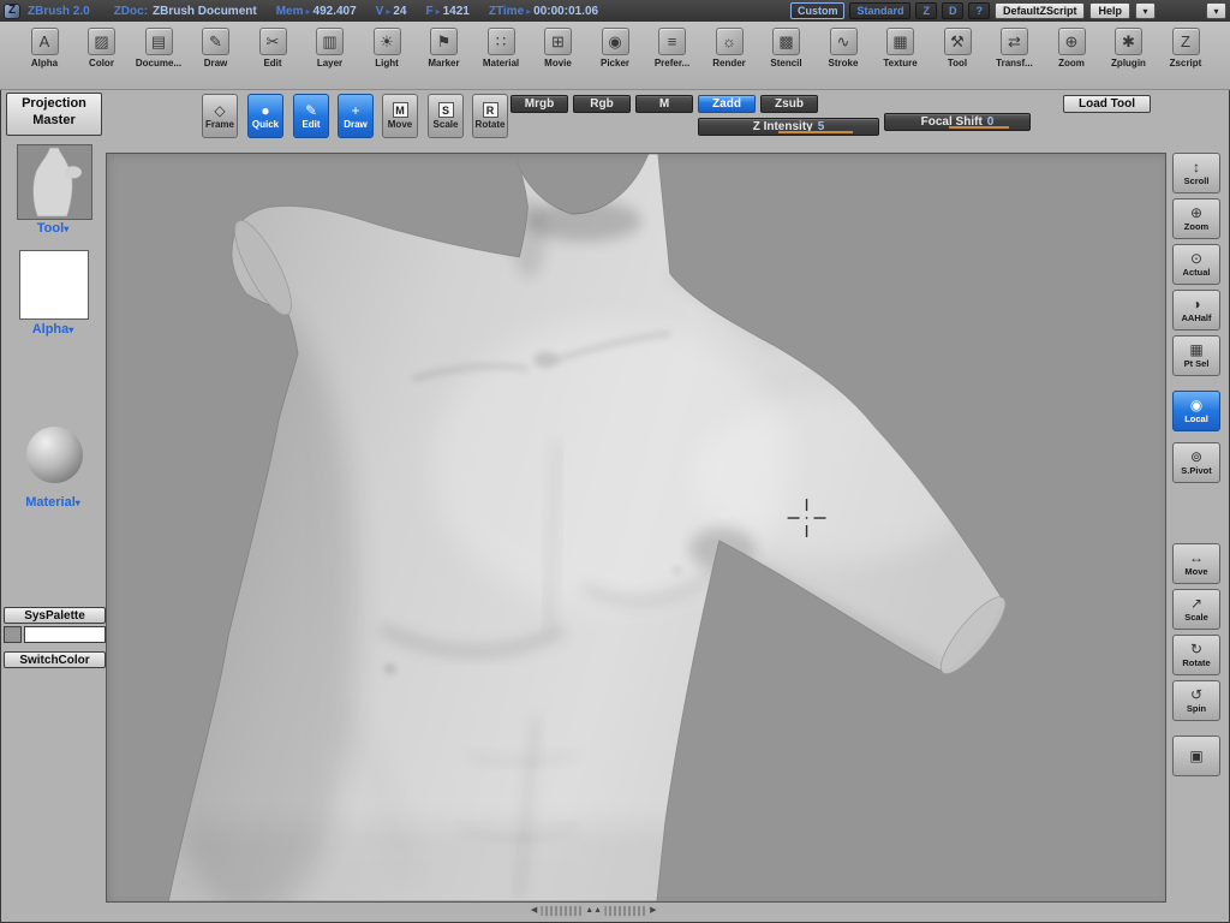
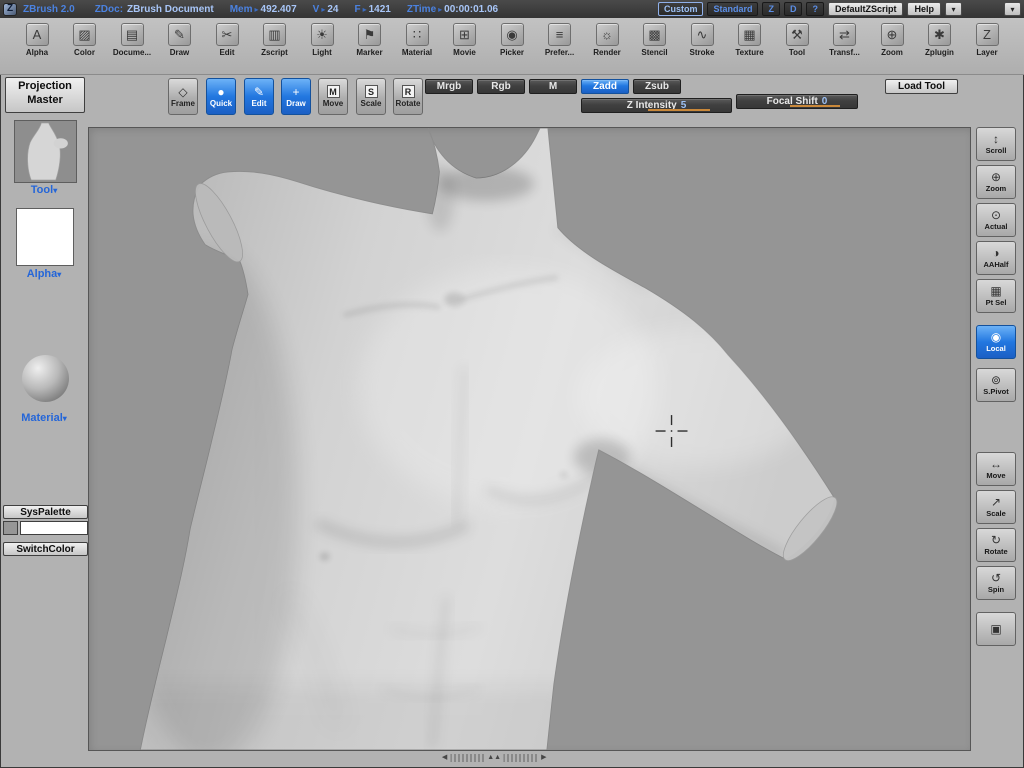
  Z
  ZBrush 2.0
  ZDoc:
  ZBrush Document
  Mem
  ▸
  492.407
  V
  ▸
  24
  F
  ▸
  1421
  ZTime
  ▸
  00:00:01.06
  Custom
  Standard
  Z
  D
  ?
  DefaultZScript
  Help
  ▾
  ▾
  A
  Alpha
  ▨
  Color
  ▤
  Docume...
  ✎
  Draw
  ✂
  Edit
  ▥
- Layer
+ Zscript
  ☀
  Light
  ⚑
  Marker
  ∷
  Material
  ⊞
  Movie
  ◉
  Picker
  ≡
  Prefer...
  ☼
  Render
  ▩
  Stencil
  ∿
  Stroke
  ▦
  Texture
  ⚒
  Tool
  ⇄
  Transf...
  ⊕
  Zoom
  ✱
  Zplugin
  Z
- Zscript
+ Layer
  ◇
  Frame
  ●
  Quick
  ✎
  Edit
  +
  Draw
  M
  Move
  S
  Scale
  R
  Rotate
  Mrgb
  Rgb
  M
  Zadd
  Zsub
  Z Intensity
  5
  Focal Shift
  0
  Load Tool
  Projection Master
  Tool▾
  Alpha▾
  Material▾
  SysPalette
  SwitchColor
  ↕
  Scroll
  ⊕
  Zoom
  ⊙
  Actual
  ◑
  AAHalf
  ▦
  Pt Sel
  ◉
  Local
  ⊚
  S.Pivot
  ↔
  Move
  ↗
  Scale
  ↻
  Rotate
  ↺
  Spin
  ▣
